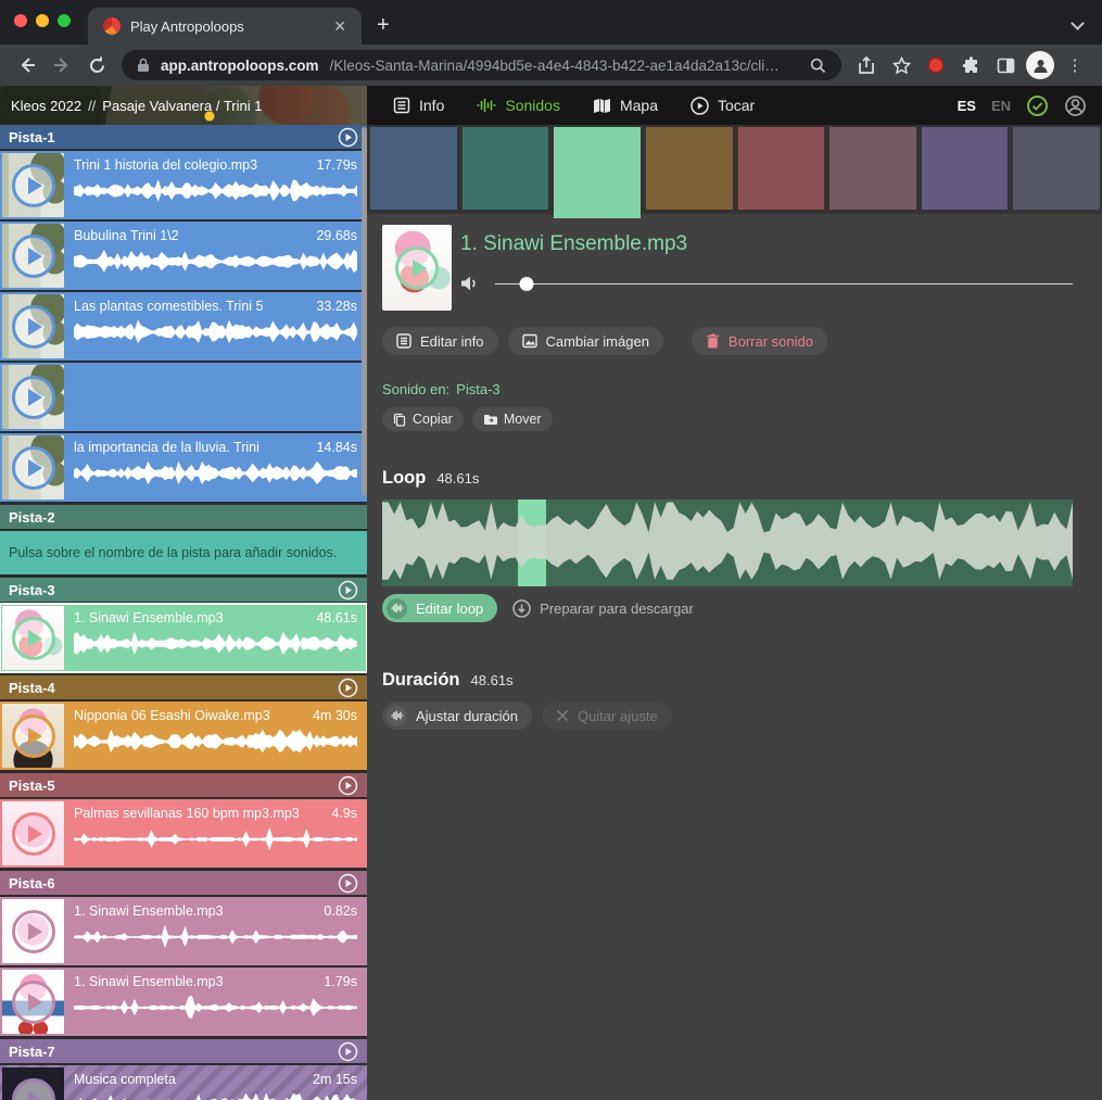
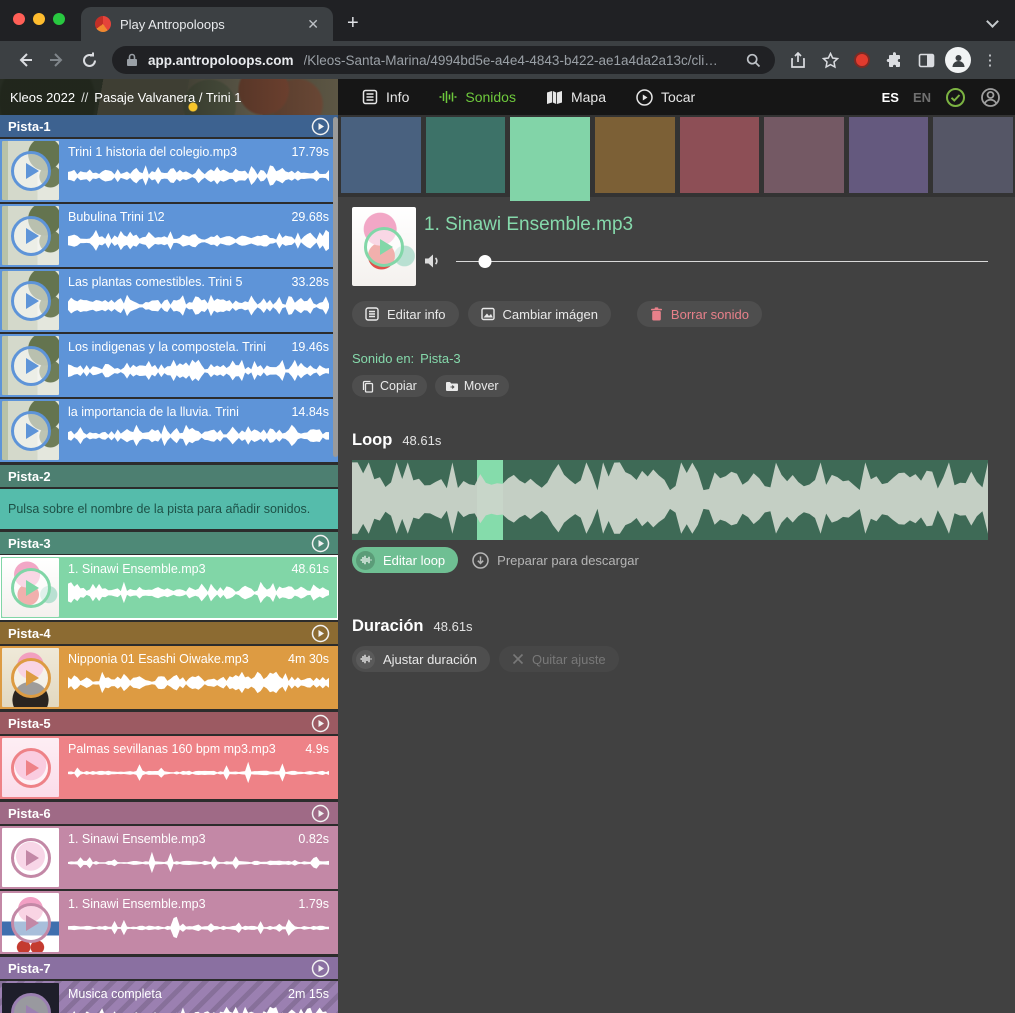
  Play Antropoloops
  ✕
  +
  app.antropoloops.com
  /Kleos-Santa-Marina/4994bd5e-a4e4-4843-b422-ae1a4da2a13c/cli…
  ⋮
  Kleos 2022
  //
  Pasaje Valvanera / Trini 1
  Info
  Sonidos
  Mapa
  Tocar
  ES
  EN
  Pista-1
  Trini 1 historia del colegio.mp3
  17.79s
  Bubulina Trini 1\2
  29.68s
  Las plantas comestibles. Trini 5
  33.28s
+ Los indigenas y la compostela. Trini
+ 19.46s
  la importancia de la lluvia. Trini
  14.84s
  Pista-2
  Pulsa sobre el nombre de la pista para añadir sonidos.
  Pista-3
  1. Sinawi Ensemble.mp3
  48.61s
  Pista-4
- Nipponia 06 Esashi Oiwake.mp3
+ Nipponia 01 Esashi Oiwake.mp3
  4m 30s
  Pista-5
  Palmas sevillanas 160 bpm mp3.mp3
  4.9s
  Pista-6
  1. Sinawi Ensemble.mp3
  0.82s
  1. Sinawi Ensemble.mp3
  1.79s
  Pista-7
  Musica completa
  2m 15s
  1. Sinawi Ensemble.mp3
  Editar info
  Cambiar imágen
  Borrar sonido
  Sonido en:
  Pista-3
  Copiar
  Mover
  Loop
  48.61s
  Editar loop
  Preparar para descargar
  Duración
  48.61s
  Ajustar duración
  Quitar ajuste
